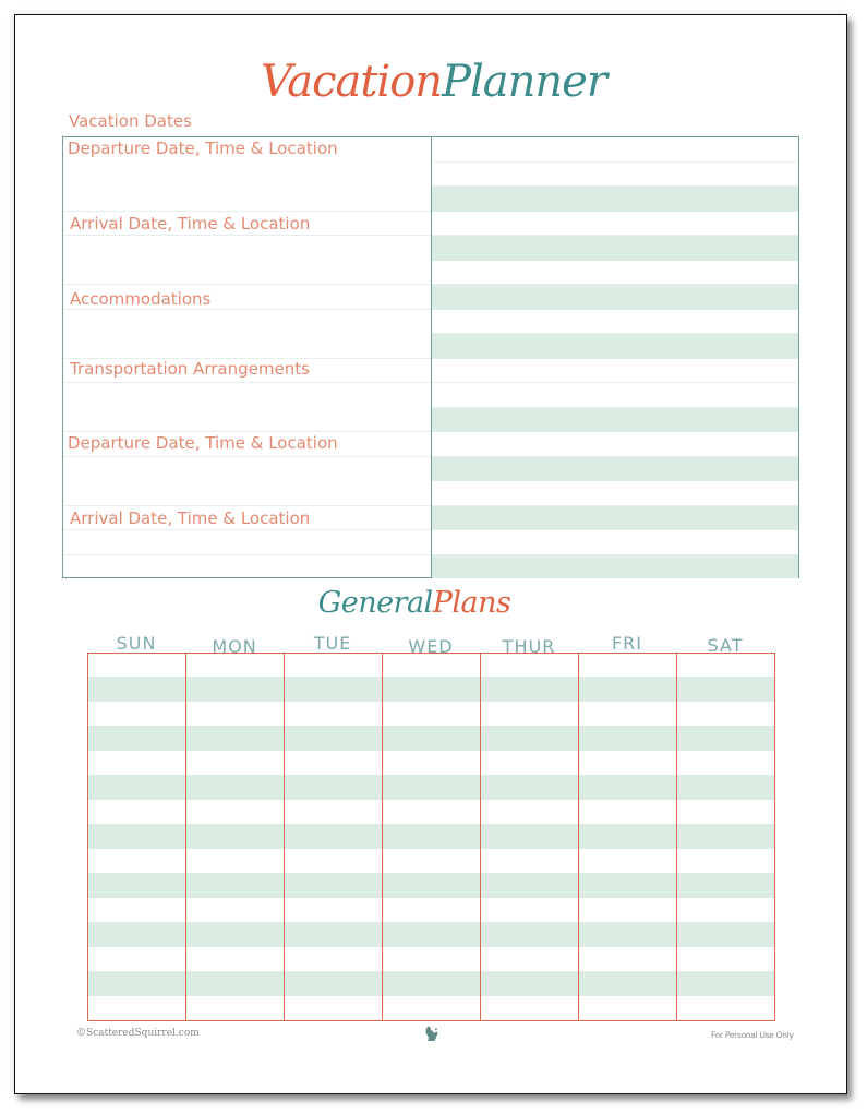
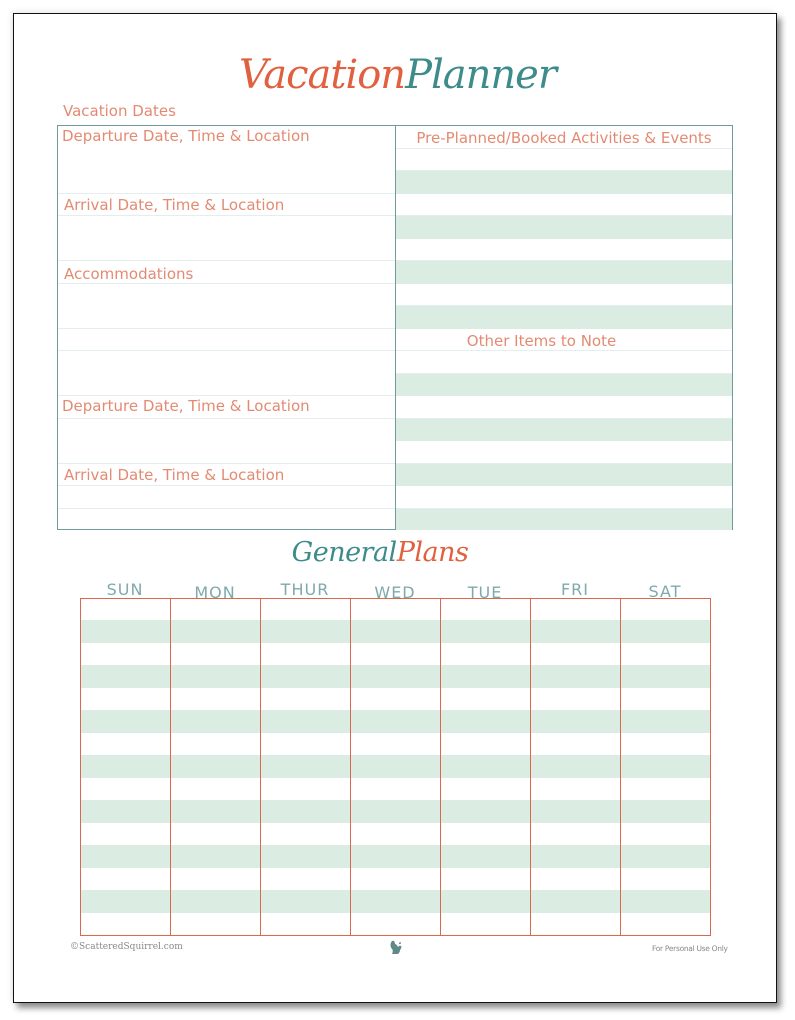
  VacationPlanner
  Vacation Dates
  Departure Date, Time & Location
  Arrival Date, Time & Location
  Accommodations
- Transportation Arrangements
  Departure Date, Time & Location
  Arrival Date, Time & Location
+ Pre-Planned/Booked Activities & Events
+ Other Items to Note
  GeneralPlans
  SUN
  MON
- TUE
+ THUR
  WED
- THUR
+ TUE
  FRI
  SAT
  ©ScatteredSquirrel.com
  For Personal Use Only
